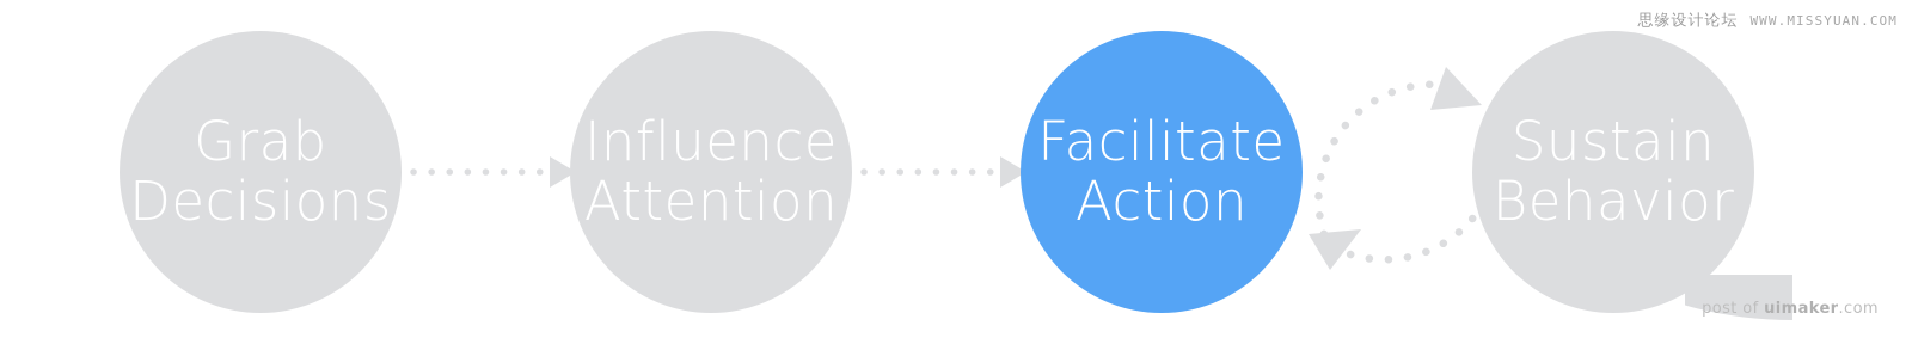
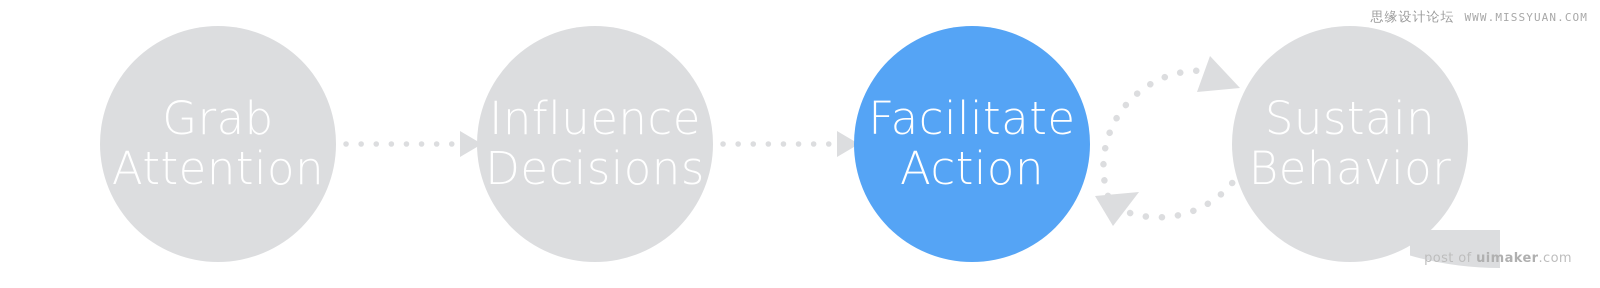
  Grab
- Decisions
+ Attention
  Influence
- Attention
+ Decisions
  Facilitate
  Action
  Sustain
  Behavior
  思缘设计论坛
  WWW.MISSYUAN.COM
  post of uimaker.com
